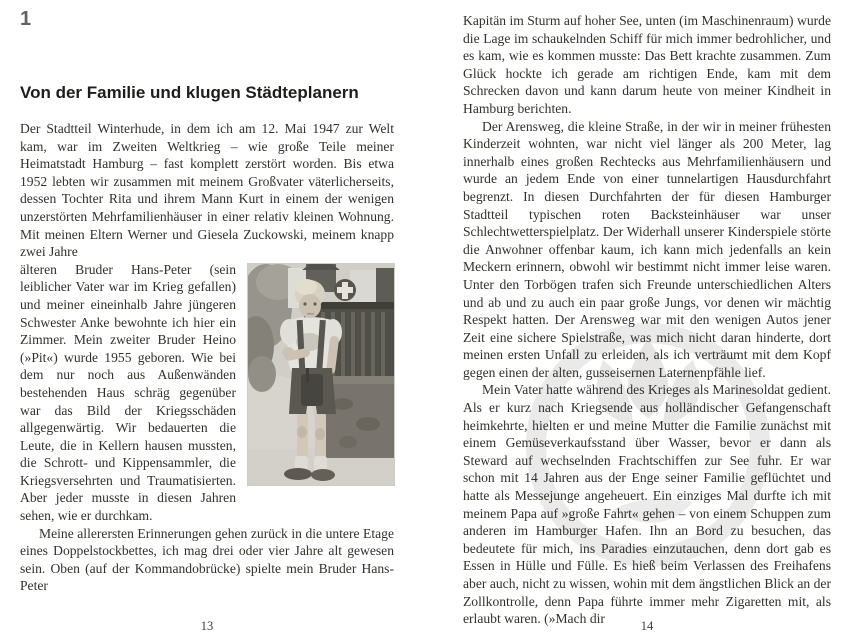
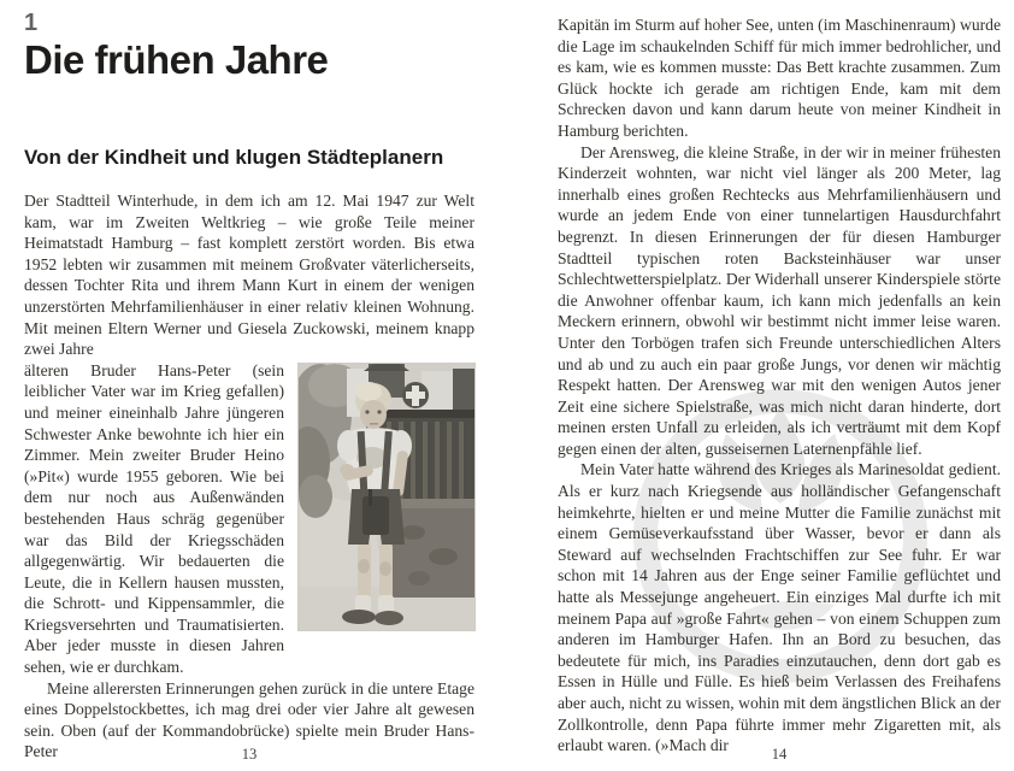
  1
+ Die frühen Jahre
- Von der Familie und klugen Städteplanern
+ Von der Kindheit und klugen Städteplanern
  Der Stadtteil Winterhude, in dem ich am 12. Mai 1947 zur Welt kam, war im Zweiten Weltkrieg – wie große Teile meiner Heimatstadt Hamburg – fast komplett zerstört worden. Bis etwa 1952 lebten wir zusammen mit meinem Großvater väterlicherseits, dessen Tochter Rita und ihrem Mann Kurt in einem der wenigen unzerstörten Mehrfamilienhäuser in einer relativ kleinen Wohnung. Mit meinen Eltern Werner und Giesela Zuckowski, meinem knapp zwei Jahre
  älteren Bruder Hans-Peter (sein leiblicher Vater war im Krieg gefallen) und meiner eineinhalb Jahre jüngeren Schwester Anke bewohnte ich hier ein Zimmer. Mein zweiter Bruder Heino (»Pit«) wurde 1955 geboren. Wie bei dem nur noch aus Außenwänden bestehenden Haus schräg gegenüber war das Bild der Kriegsschäden allgegenwärtig. Wir bedauerten die Leute, die in Kellern hausen mussten, die Schrott- und Kippensammler, die Kriegsversehrten und Traumatisierten. Aber jeder musste in diesen Jahren sehen, wie er durchkam.
  Meine allerersten Erinnerungen gehen zurück in die untere Etage eines Doppelstockbettes, ich mag drei oder vier Jahre alt gewesen sein. Oben (auf der Kommandobrücke) spielte mein Bruder Hans-Peter
  13
  Kapitän im Sturm auf hoher See, unten (im Maschinenraum) wurde die Lage im schaukelnden Schiff für mich immer bedrohlicher, und es kam, wie es kommen musste: Das Bett krachte zusammen. Zum Glück hockte ich gerade am richtigen Ende, kam mit dem Schrecken davon und kann darum heute von meiner Kindheit in Hamburg berichten.
- Der Arensweg, die kleine Straße, in der wir in meiner frühesten Kinderzeit wohnten, war nicht viel länger als 200 Meter, lag innerhalb eines großen Rechtecks aus Mehrfamilienhäusern und wurde an jedem Ende von einer tunnelartigen Hausdurchfahrt begrenzt. In diesen Durchfahrten der für diesen Hamburger Stadtteil typischen roten Backsteinhäuser war unser Schlechtwetterspielplatz. Der Widerhall unserer Kinderspiele störte die Anwohner offenbar kaum, ich kann mich jedenfalls an kein Meckern erinnern, obwohl wir bestimmt nicht immer leise waren. Unter den Torbögen trafen sich Freunde unterschiedlichen Alters und ab und zu auch ein paar große Jungs, vor denen wir mächtig Respekt hatten. Der Arensweg war mit den wenigen Autos jener Zeit eine sichere Spielstraße, was mich nicht daran hinderte, dort meinen ersten Unfall zu erleiden, als ich verträumt mit dem Kopf gegen einen der alten, gusseisernen Laternenpfähle lief.
+ Der Arensweg, die kleine Straße, in der wir in meiner frühesten Kinderzeit wohnten, war nicht viel länger als 200 Meter, lag innerhalb eines großen Rechtecks aus Mehrfamilienhäusern und wurde an jedem Ende von einer tunnelartigen Hausdurchfahrt begrenzt. In diesen Erinnerungen der für diesen Hamburger Stadtteil typischen roten Backsteinhäuser war unser Schlechtwetterspielplatz. Der Widerhall unserer Kinderspiele störte die Anwohner offenbar kaum, ich kann mich jedenfalls an kein Meckern erinnern, obwohl wir bestimmt nicht immer leise waren. Unter den Torbögen trafen sich Freunde unterschiedlichen Alters und ab und zu auch ein paar große Jungs, vor denen wir mächtig Respekt hatten. Der Arensweg war mit den wenigen Autos jener Zeit eine sichere Spielstraße, was mich nicht daran hinderte, dort meinen ersten Unfall zu erleiden, als ich verträumt mit dem Kopf gegen einen der alten, gusseisernen Laternenpfähle lief.
  Mein Vater hatte während des Krieges als Marinesoldat gedient. Als er kurz nach Kriegsende aus holländischer Gefangenschaft heimkehrte, hielten er und meine Mutter die Familie zunächst mit einem Gemüseverkaufsstand über Wasser, bevor er dann als Steward auf wechselnden Frachtschiffen zur See fuhr. Er war schon mit 14 Jahren aus der Enge seiner Familie geflüchtet und hatte als Messejunge angeheuert. Ein einziges Mal durfte ich mit meinem Papa auf »große Fahrt« gehen – von einem Schuppen zum anderen im Hamburger Hafen. Ihn an Bord zu besuchen, das bedeutete für mich, ins Paradies einzutauchen, denn dort gab es Essen in Hülle und Fülle. Es hieß beim Verlassen des Freihafens aber auch, nicht zu wissen, wohin mit dem ängstlichen Blick an der Zollkontrolle, denn Papa führte immer mehr Zigaretten mit, als erlaubt waren. (»Mach dir
  14
